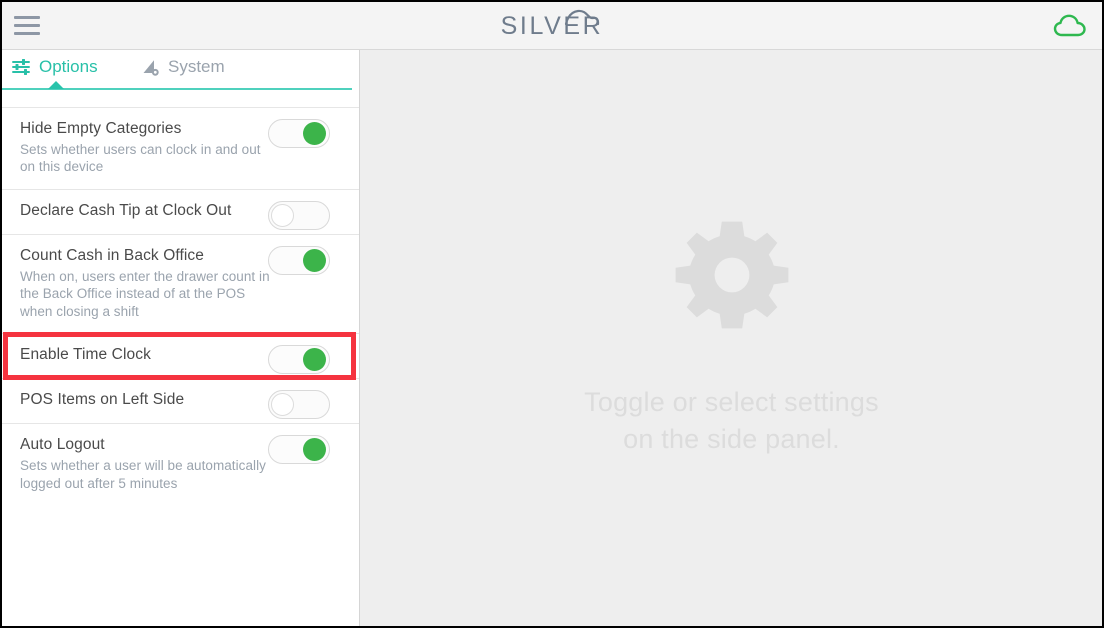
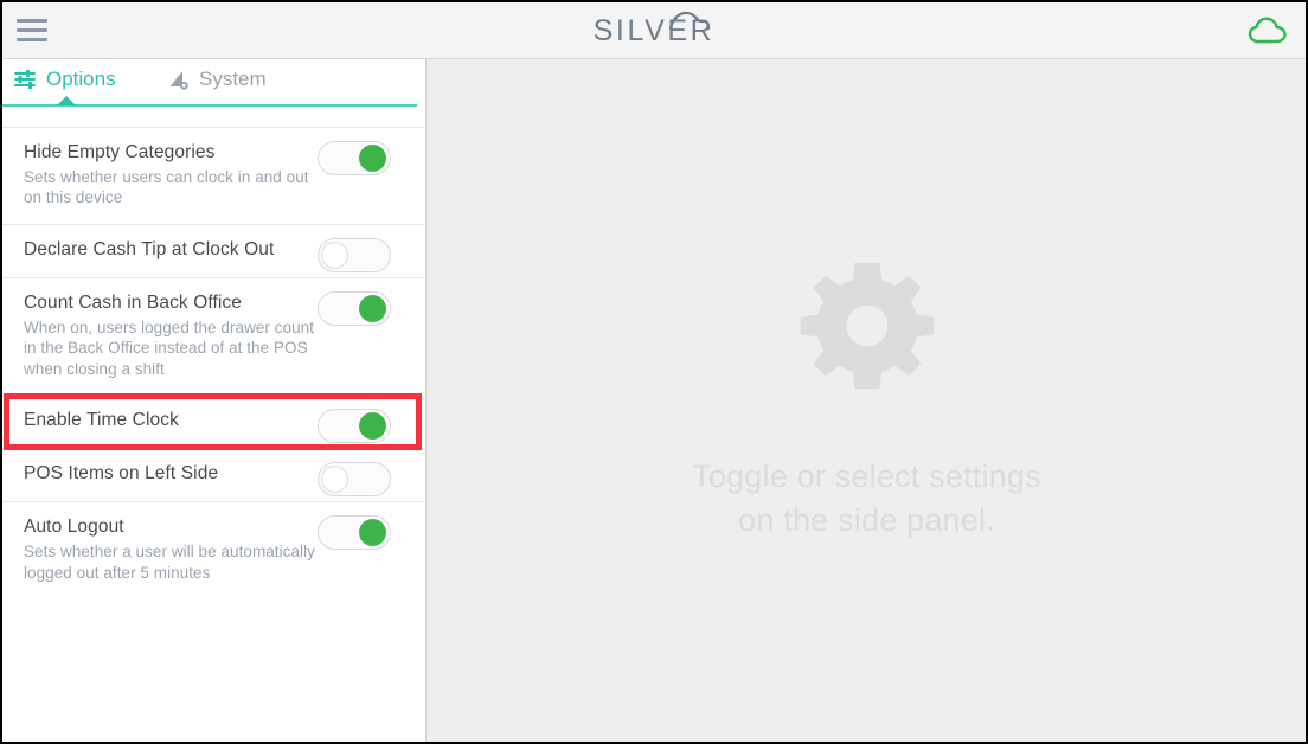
  SILVER
  Hide Empty Categories
  Sets whether users can clock in and out on this device
  Declare Cash Tip at Clock Out
  Count Cash in Back Office
- When on, users enter the drawer count in the Back Office instead of at the POS when closing a shift
+ When on, users logged the drawer count in the Back Office instead of at the POS when closing a shift
  Enable Time Clock
  POS Items on Left Side
  Auto Logout
  Sets whether a user will be automatically logged out after 5 minutes
  Options
  System
